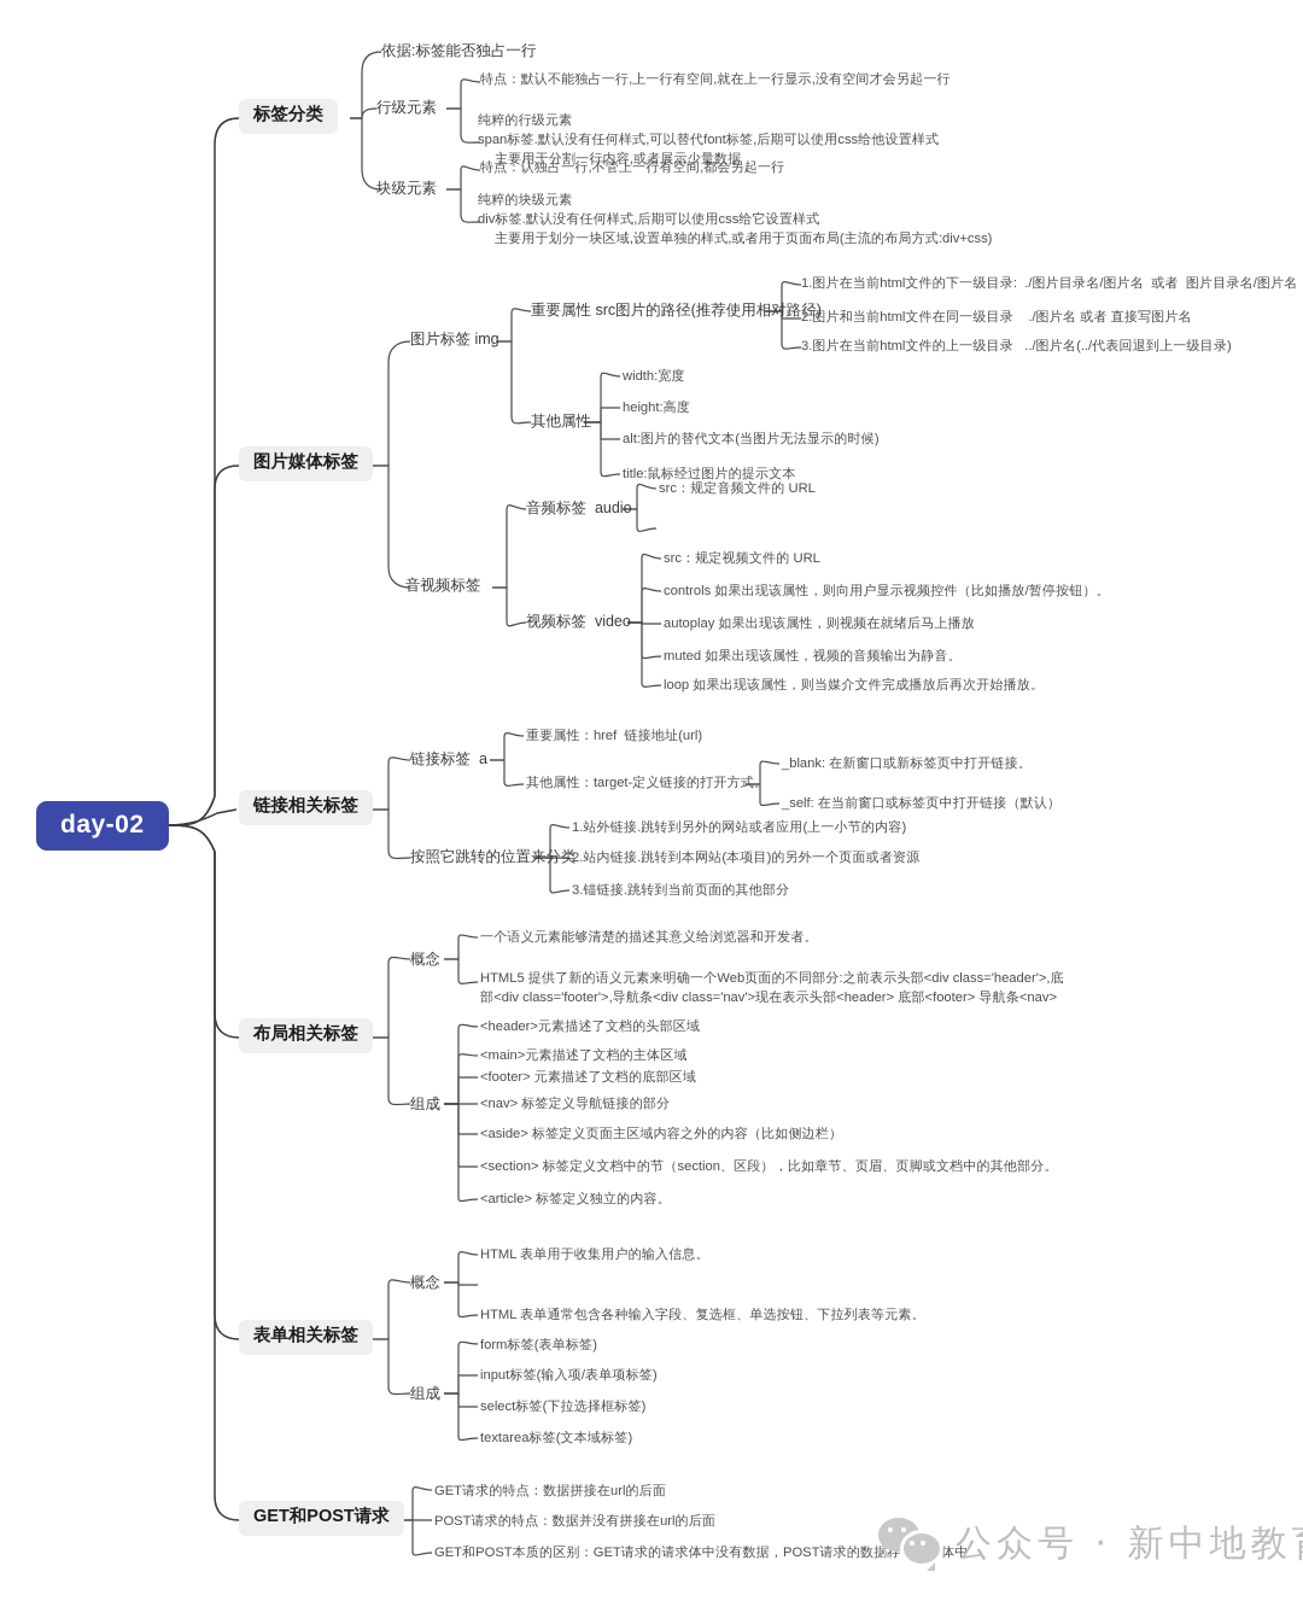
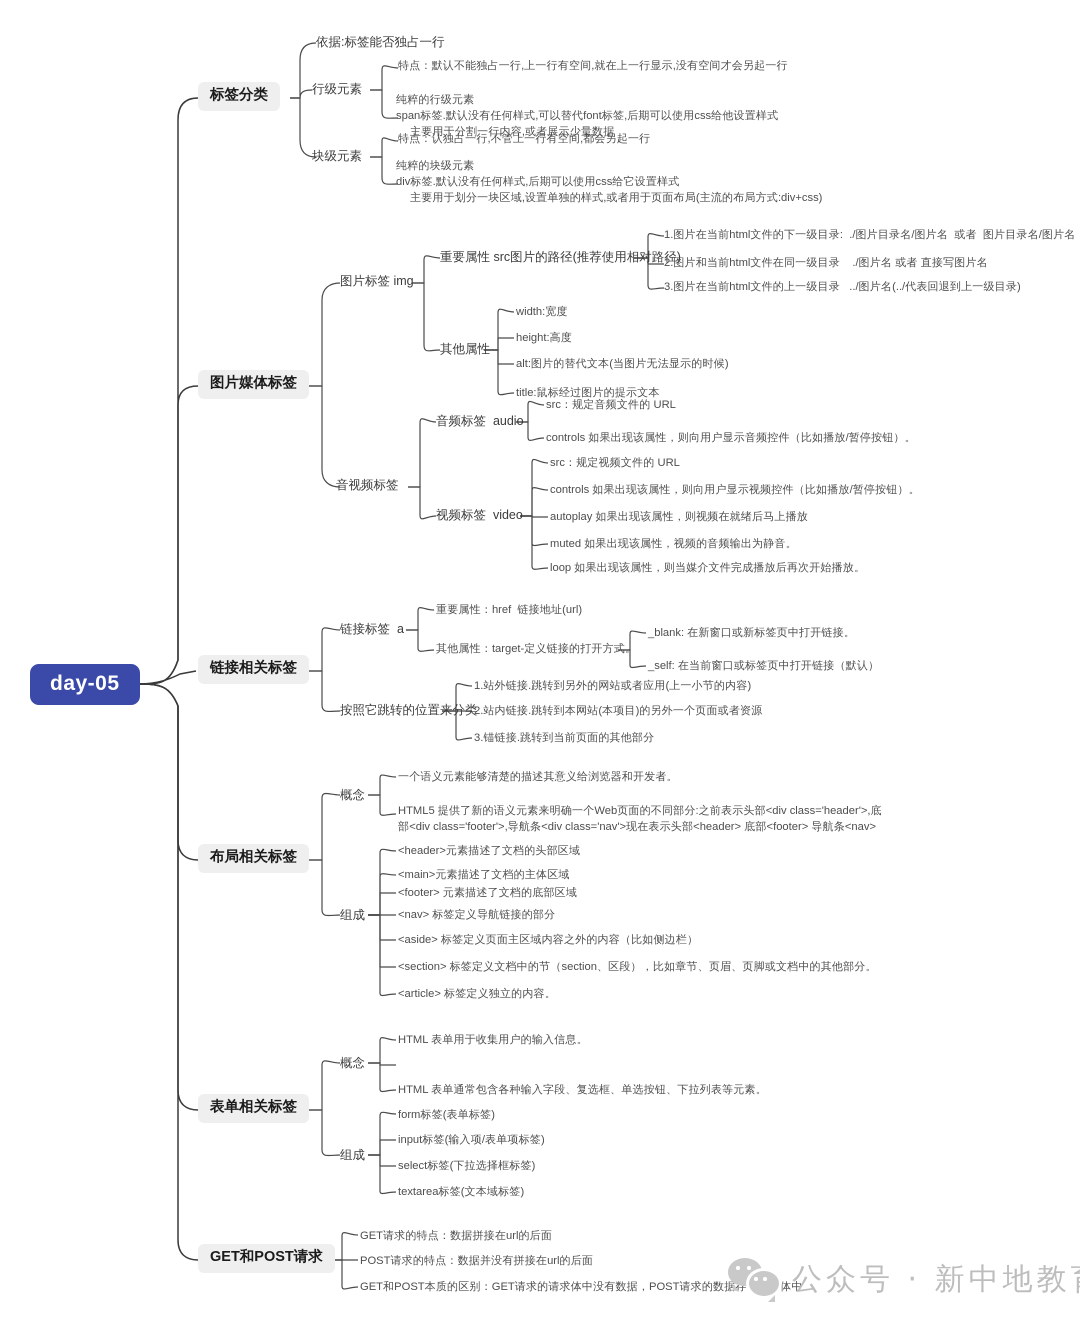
- day-02
+ day-05
  标签分类
  依据:标签能否独占一行
  行级元素
  特点：默认不能独占一行,上一行有空间,就在上一行显示,没有空间才会另起一行
  纯粹的行级元素 span标签.默认没有任何样式,可以替代font标签,后期可以使用css给他设置样式 主要用于分割一行内容,或者展示少量数据
  块级元素
  特点：认独占一行,不管上一行有空间,都会另起一行
  纯粹的块级元素 div标签.默认没有任何样式,后期可以使用css给它设置样式 主要用于划分一块区域,设置单独的样式,或者用于页面布局(主流的布局方式:div+css)
  图片媒体标签
  图片标签 img
  重要属性 src图片的路径(推荐使用相对路径)
  1.图片在当前html文件的下一级目录: ./图片目录名/图片名 或者 图片目录名/图片名
  2.图片和当前html文件在同一级目录 ./图片名 或者 直接写图片名
  3.图片在当前html文件的上一级目录 ../图片名(../代表回退到上一级目录)
  其他属性
  width:宽度
  height:高度
  alt:图片的替代文本(当图片无法显示的时候)
  title:鼠标经过图片的提示文本
  音视频标签
  音频标签 audio
  src：规定音频文件的 URL
+ controls 如果出现该属性，则向用户显示音频控件（比如播放/暂停按钮）。
  视频标签 video
  src：规定视频文件的 URL
  controls 如果出现该属性，则向用户显示视频控件（比如播放/暂停按钮）。
  autoplay 如果出现该属性，则视频在就绪后马上播放
  muted 如果出现该属性，视频的音频输出为静音。
  loop 如果出现该属性，则当媒介文件完成播放后再次开始播放。
  链接相关标签
  链接标签 a
  重要属性：href 链接地址(url)
  其他属性：target-定义链接的打开方式。
  _blank: 在新窗口或新标签页中打开链接。
  _self: 在当前窗口或标签页中打开链接（默认）
  按照它跳转的位置来分类
  1.站外链接.跳转到另外的网站或者应用(上一小节的内容)
  2.站内链接.跳转到本网站(本项目)的另外一个页面或者资源
  3.锚链接.跳转到当前页面的其他部分
  布局相关标签
  概念
  一个语义元素能够清楚的描述其意义给浏览器和开发者。
  HTML5 提供了新的语义元素来明确一个Web页面的不同部分:之前表示头部<div class='header'>,底
  部<div class='footer'>,导航条<div class='nav'>现在表示头部<header> 底部<footer> 导航条<nav>
  组成
  <header>元素描述了文档的头部区域
  <main>元素描述了文档的主体区域
  <footer> 元素描述了文档的底部区域
  <nav> 标签定义导航链接的部分
  <aside> 标签定义页面主区域内容之外的内容（比如侧边栏）
  <section> 标签定义文档中的节（section、区段），比如章节、页眉、页脚或文档中的其他部分。
  <article> 标签定义独立的内容。
  表单相关标签
  概念
  HTML 表单用于收集用户的输入信息。
  HTML 表单通常包含各种输入字段、复选框、单选按钮、下拉列表等元素。
  组成
  form标签(表单标签)
  input标签(输入项/表单项标签)
  select标签(下拉选择框标签)
  textarea标签(文本域标签)
  GET和POST请求
  GET请求的特点：数据拼接在url的后面
  POST请求的特点：数据并没有拼接在url的后面
  GET和POST本质的区别：GET请求的请求体中没有数据，POST请求的数据存体中
  公众号 · 新中地教
